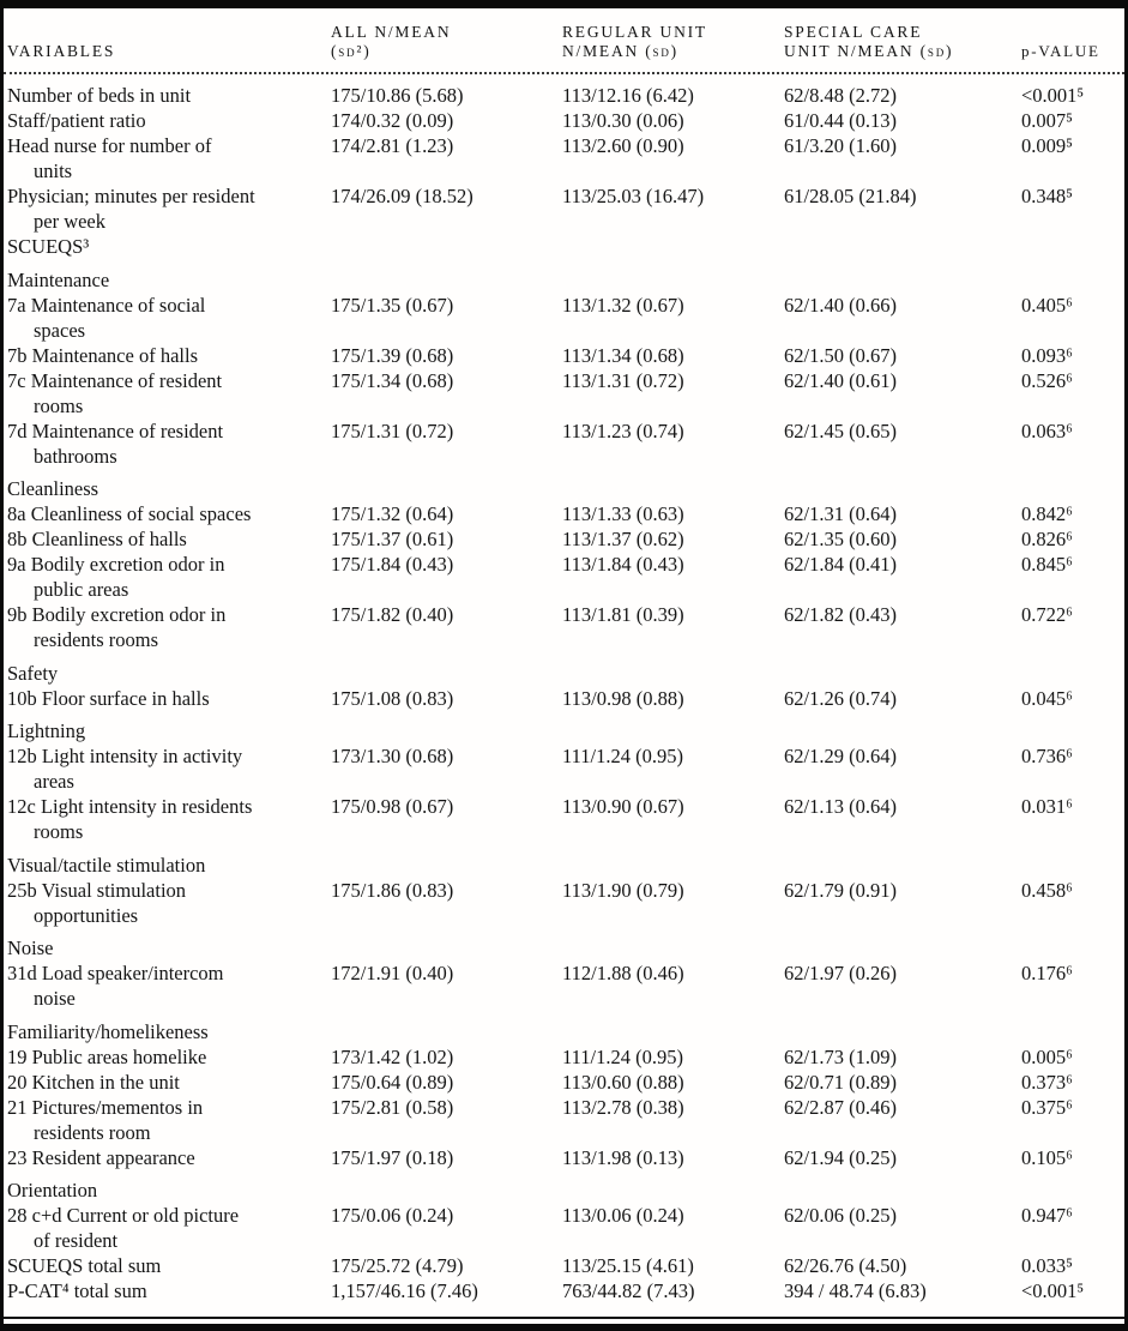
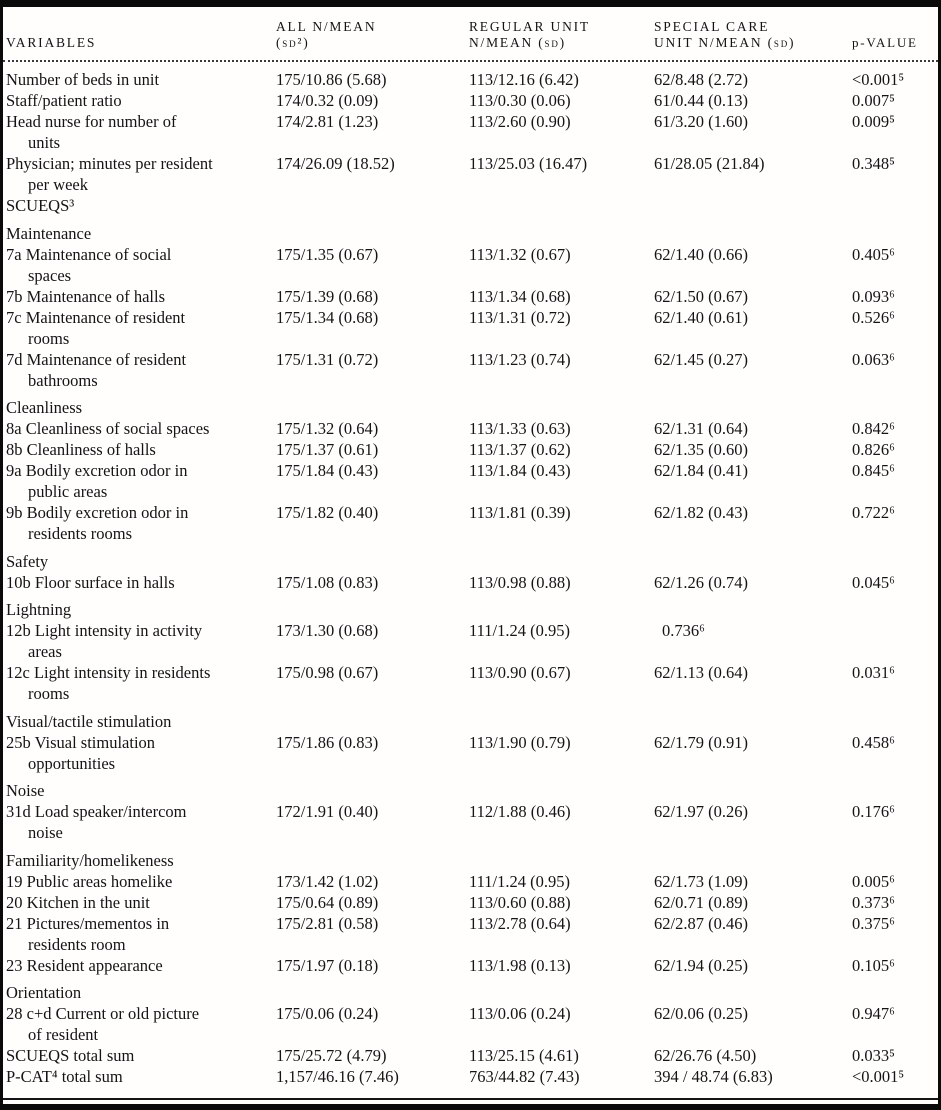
  VARIABLES
  ALL N/MEAN
  (sd²)
  REGULAR UNIT
  N/MEAN (sd)
  SPECIAL CARE
  UNIT N/MEAN (sd)
  p-VALUE
  Number of beds in unit
  175/10.86 (5.68)
  113/12.16 (6.42)
  62/8.48 (2.72)
  <0.001⁵
  Staff/patient ratio
  174/0.32 (0.09)
  113/0.30 (0.06)
  61/0.44 (0.13)
  0.007⁵
  Head nurse for number of
  units
  174/2.81 (1.23)
  113/2.60 (0.90)
  61/3.20 (1.60)
  0.009⁵
  Physician; minutes per resident
  per week
  174/26.09 (18.52)
  113/25.03 (16.47)
  61/28.05 (21.84)
  0.348⁵
  SCUEQS³
  Maintenance
  7a Maintenance of social
  spaces
  175/1.35 (0.67)
  113/1.32 (0.67)
  62/1.40 (0.66)
  0.405⁶
  7b Maintenance of halls
  175/1.39 (0.68)
  113/1.34 (0.68)
  62/1.50 (0.67)
  0.093⁶
  7c Maintenance of resident
  rooms
  175/1.34 (0.68)
  113/1.31 (0.72)
  62/1.40 (0.61)
  0.526⁶
  7d Maintenance of resident
  bathrooms
  175/1.31 (0.72)
  113/1.23 (0.74)
- 62/1.45 (0.65)
+ 62/1.45 (0.27)
  0.063⁶
  Cleanliness
  8a Cleanliness of social spaces
  175/1.32 (0.64)
  113/1.33 (0.63)
  62/1.31 (0.64)
  0.842⁶
  8b Cleanliness of halls
  175/1.37 (0.61)
  113/1.37 (0.62)
  62/1.35 (0.60)
  0.826⁶
  9a Bodily excretion odor in
  public areas
  175/1.84 (0.43)
  113/1.84 (0.43)
  62/1.84 (0.41)
  0.845⁶
  9b Bodily excretion odor in
  residents rooms
  175/1.82 (0.40)
  113/1.81 (0.39)
  62/1.82 (0.43)
  0.722⁶
  Safety
  10b Floor surface in halls
  175/1.08 (0.83)
  113/0.98 (0.88)
  62/1.26 (0.74)
  0.045⁶
  Lightning
  12b Light intensity in activity
  areas
  173/1.30 (0.68)
  111/1.24 (0.95)
- 62/1.29 (0.64)
  0.736⁶
  12c Light intensity in residents
  rooms
  175/0.98 (0.67)
  113/0.90 (0.67)
  62/1.13 (0.64)
  0.031⁶
  Visual/tactile stimulation
  25b Visual stimulation
  opportunities
  175/1.86 (0.83)
  113/1.90 (0.79)
  62/1.79 (0.91)
  0.458⁶
  Noise
  31d Load speaker/intercom
  noise
  172/1.91 (0.40)
  112/1.88 (0.46)
  62/1.97 (0.26)
  0.176⁶
  Familiarity/homelikeness
  19 Public areas homelike
  173/1.42 (1.02)
  111/1.24 (0.95)
  62/1.73 (1.09)
  0.005⁶
  20 Kitchen in the unit
  175/0.64 (0.89)
  113/0.60 (0.88)
  62/0.71 (0.89)
  0.373⁶
  21 Pictures/mementos in
  residents room
  175/2.81 (0.58)
- 113/2.78 (0.38)
+ 113/2.78 (0.64)
  62/2.87 (0.46)
  0.375⁶
  23 Resident appearance
  175/1.97 (0.18)
  113/1.98 (0.13)
  62/1.94 (0.25)
  0.105⁶
  Orientation
  28 c+d Current or old picture
  of resident
  175/0.06 (0.24)
  113/0.06 (0.24)
  62/0.06 (0.25)
  0.947⁶
  SCUEQS total sum
  175/25.72 (4.79)
  113/25.15 (4.61)
  62/26.76 (4.50)
  0.033⁵
  P-CAT⁴ total sum
  1,157/46.16 (7.46)
  763/44.82 (7.43)
  394 / 48.74 (6.83)
  <0.001⁵
